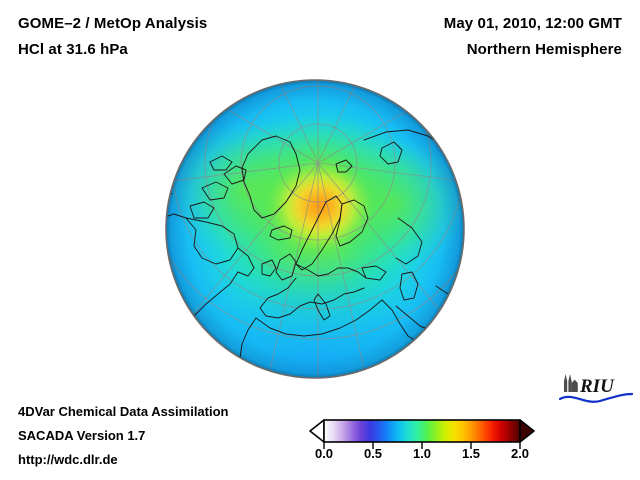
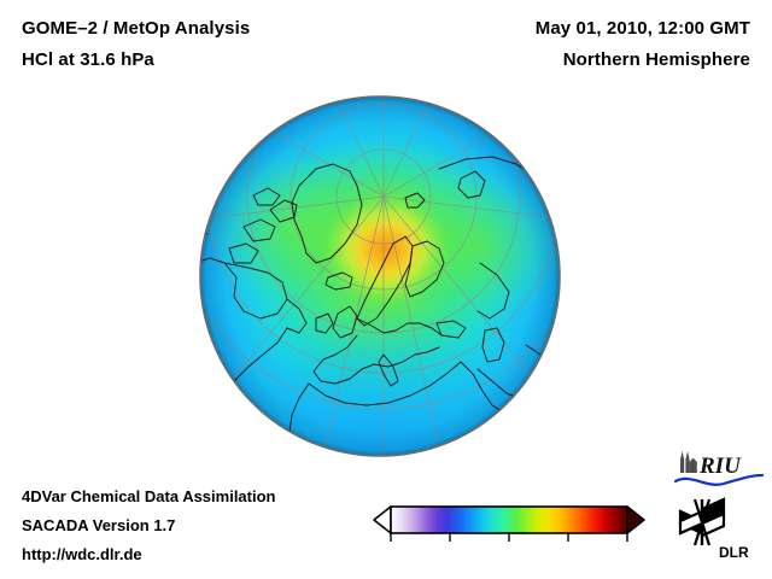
  GOME–2 / MetOp Analysis
  HCl at 31.6 hPa
  May 01, 2010, 12:00 GMT
  Northern Hemisphere
  4DVar Chemical Data Assimilation
  SACADA Version 1.7
  http://wdc.dlr.de
- 0.0
- 0.5
- 1.0
- 1.5
- 2.0
  RIU
+ DLR
